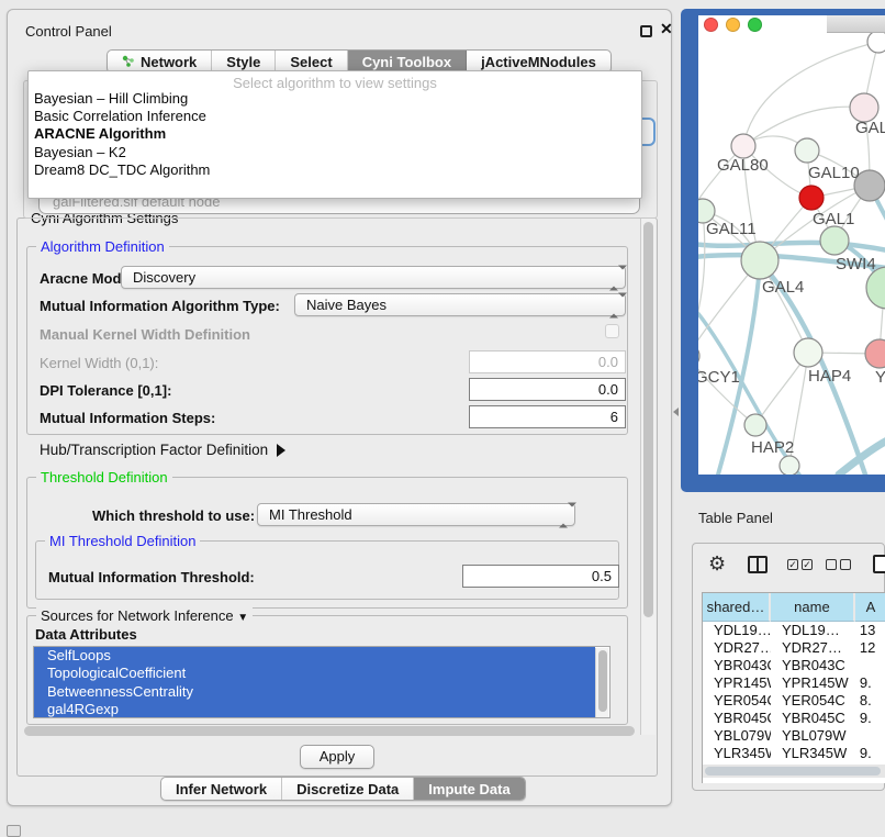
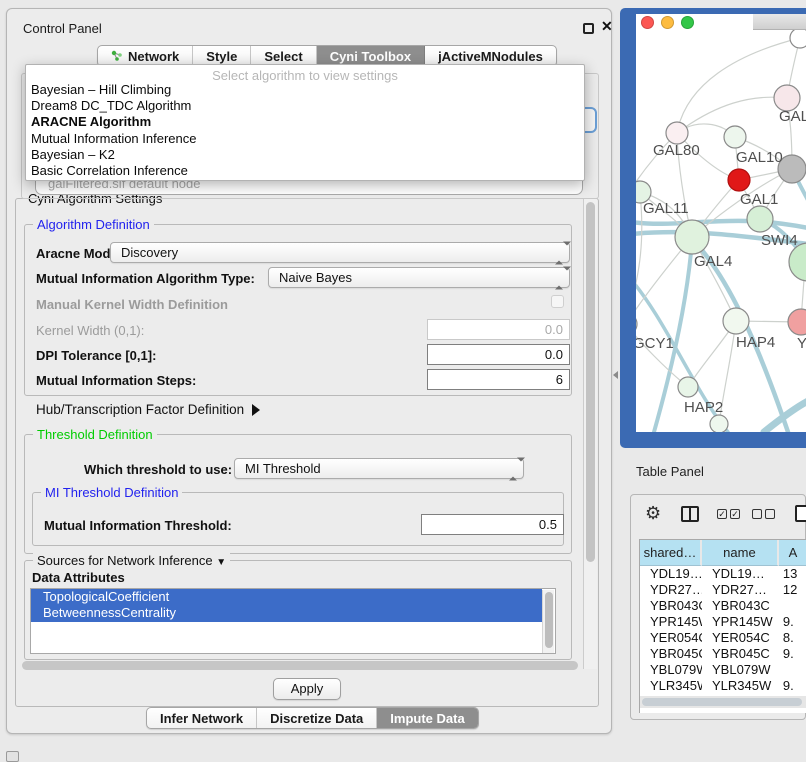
  Control Panel
  ✕
  Network
  Style
  Select
  Cyni Toolbox
  jActiveMNodules
  galFiltered.sif default node
  Select algorithm to view settings
  Bayesian – Hill Climbing
- Basic Correlation Inference
+ Dream8 DC_TDC Algorithm
  ARACNE Algorithm
+ Mutual Information Inference
  Bayesian – K2
- Dream8 DC_TDC Algorithm
+ Basic Correlation Inference
  Cyni Algorithm Settings
  Algorithm Definition
  Aracne Mod
  Discovery
  Mutual Information Algorithm Type:
  Naive Bayes
  Manual Kernel Width Definition
  Kernel Width (0,1):
  0.0
  DPI Tolerance [0,1]:
  0.0
  Mutual Information Steps:
  6
  Hub/Transcription Factor Definition
  Threshold Definition
  Which threshold to use:
  MI Threshold
  MI Threshold Definition
  Mutual Information Threshold:
  0.5
  Sources for Network Inference ▼
  Data Attributes
- SelfLoops
  TopologicalCoefficient
  BetweennessCentrality
- gal4RGexp
  Apply
  Infer Network
  Discretize Data
  Impute Data
  GAL
  GAL80
  GAL10
  GAL1
  GAL11
  GAL4
  SWI4
  GCY1
  HAP4
  Y
  HAP2
  Table Panel
  ⚙
  ✓
  ✓
  shared…
  name
  A
  YDL19…
  YDL19…
  13
  YDR27…
  YDR27…
  12
  YBR043
  YBR043C
  YPR145
  YPR145W
  9.
  YER054
  YER054C
  8.
  YBR045
  YBR045C
  9.
  YBL079
  YBL079W
  YLR345
  YLR345W
  9.
